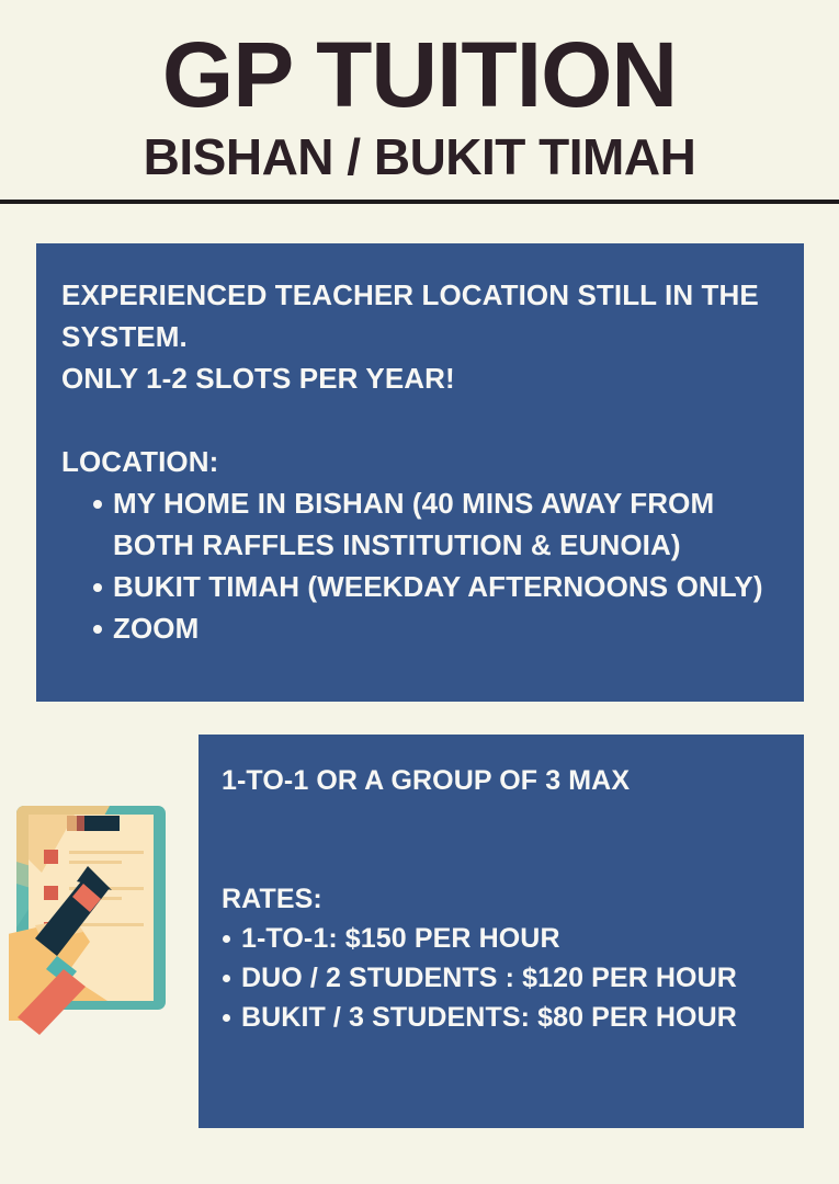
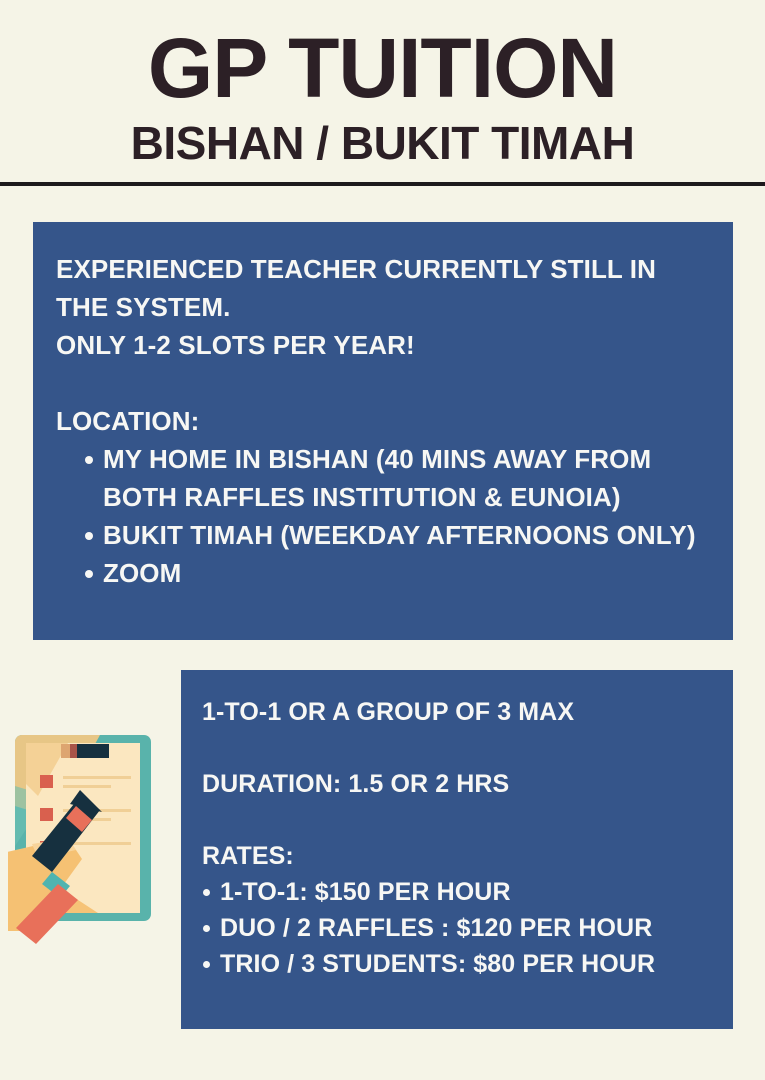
  GP TUITION
  BISHAN / BUKIT TIMAH
- EXPERIENCED TEACHER LOCATION STILL IN THE SYSTEM.
+ EXPERIENCED TEACHER CURRENTLY STILL IN THE SYSTEM.
  ONLY 1-2 SLOTS PER YEAR!
  LOCATION:
  MY HOME IN BISHAN (40 MINS AWAY FROM BOTH RAFFLES INSTITUTION & EUNOIA)
  BUKIT TIMAH (WEEKDAY AFTERNOONS ONLY)
  ZOOM
  1-TO-1 OR A GROUP OF 3 MAX
+ DURATION: 1.5 OR 2 HRS
  RATES:
  1-TO-1: $150 PER HOUR
- DUO / 2 STUDENTS : $120 PER HOUR
+ DUO / 2 RAFFLES : $120 PER HOUR
- BUKIT / 3 STUDENTS: $80 PER HOUR
+ TRIO / 3 STUDENTS: $80 PER HOUR
